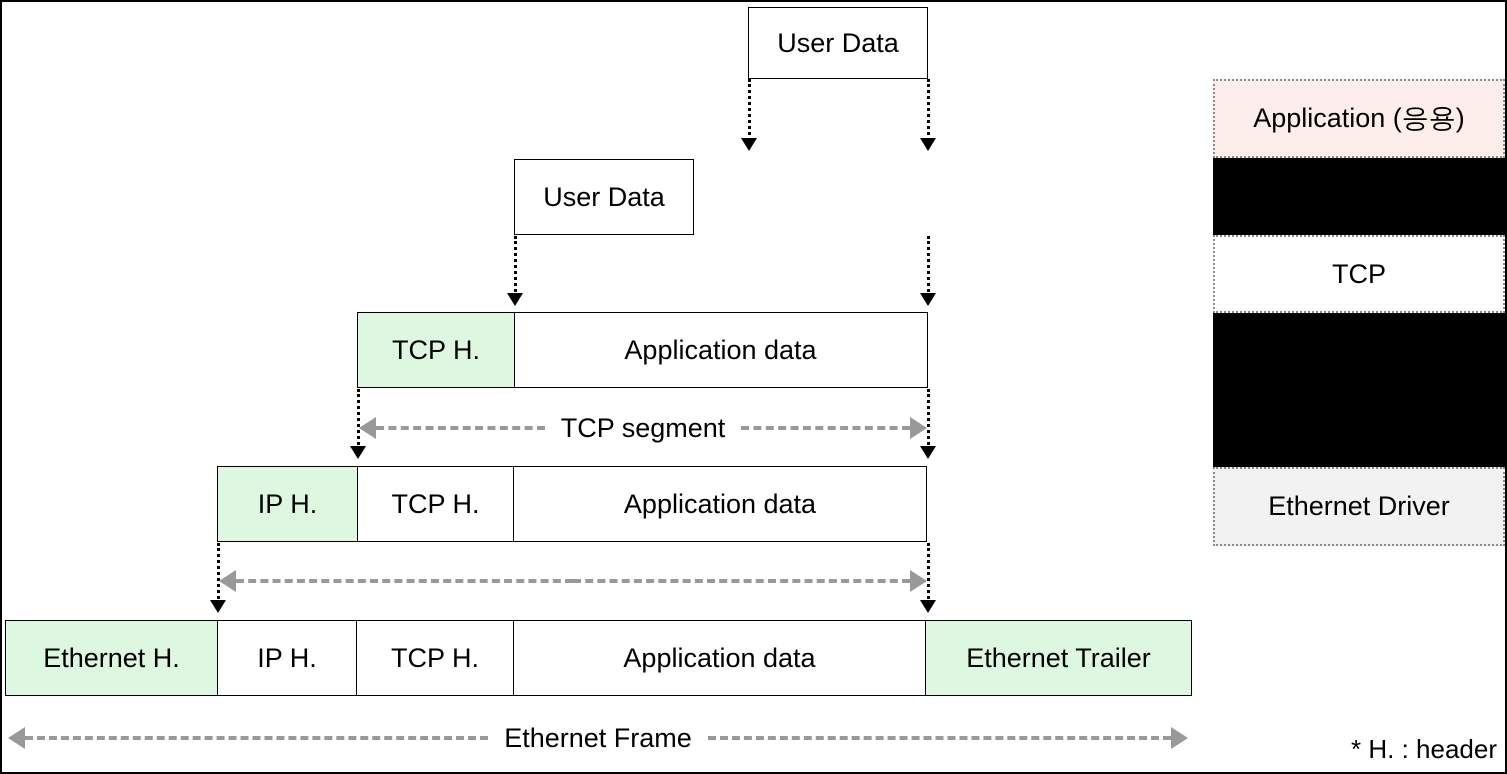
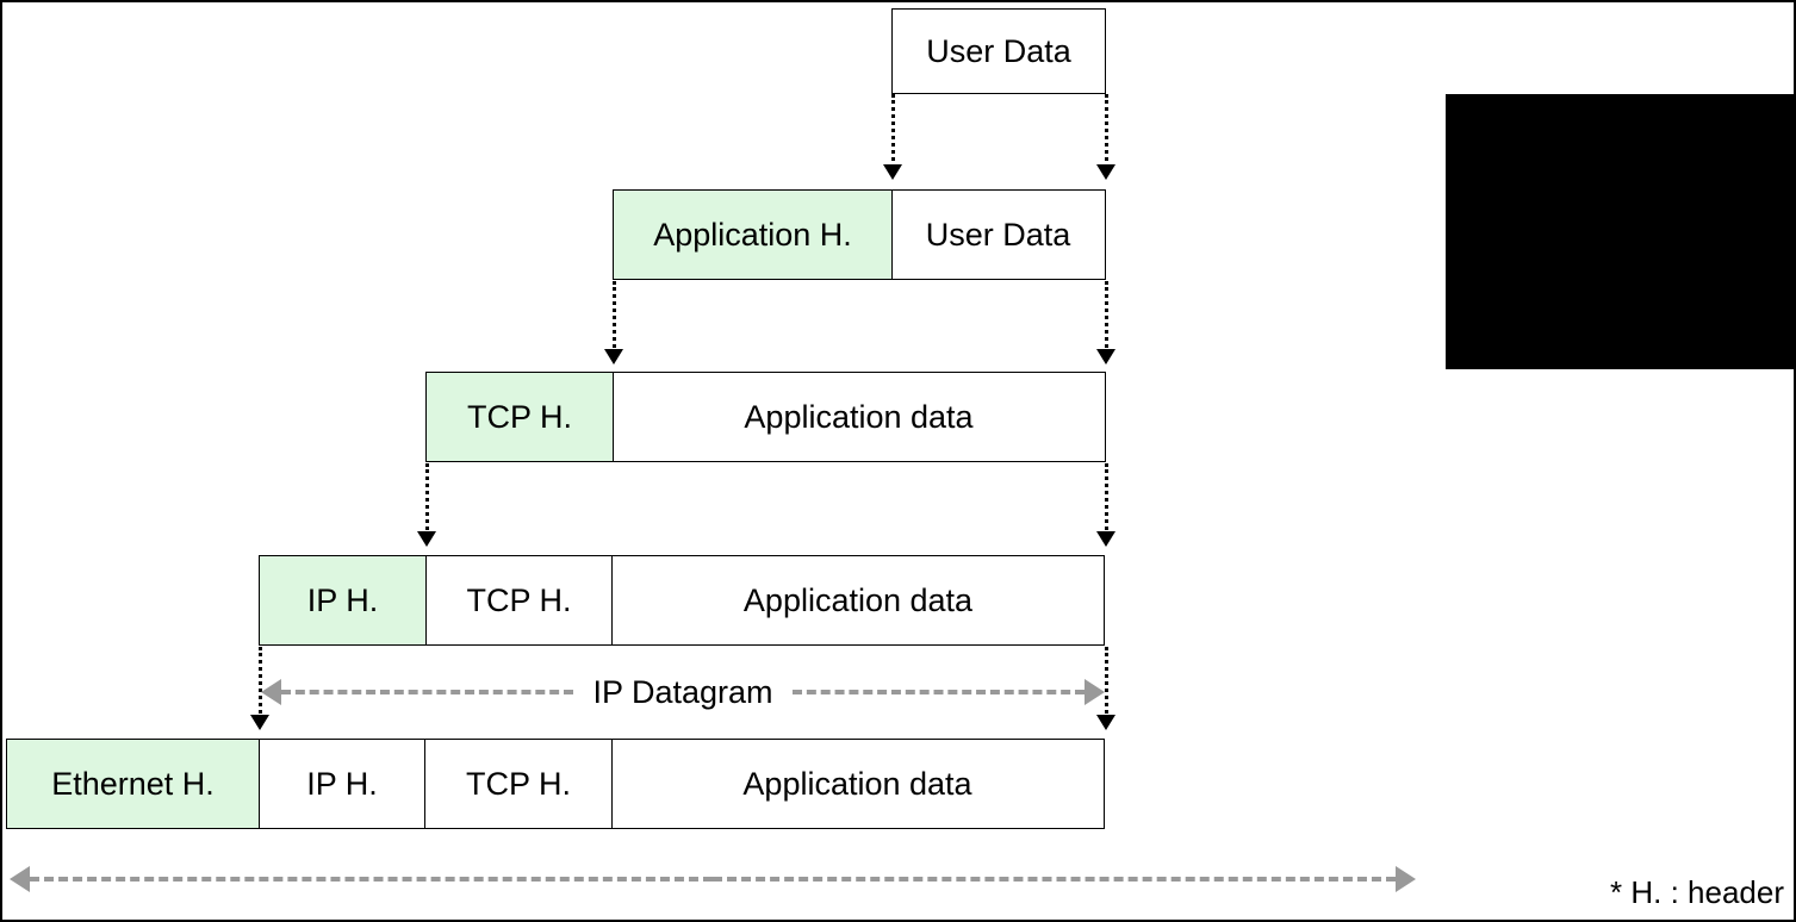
  User Data
+ Application H.
  User Data
  TCP H.
  Application data
- TCP segment
  IP H.
  TCP H.
  Application data
+ IP Datagram
  Ethernet H.
  IP H.
  TCP H.
  Application data
- Ethernet Trailer
- Ethernet Frame
- Application (응용)
- TCP
- Ethernet Driver
  * H. : header
